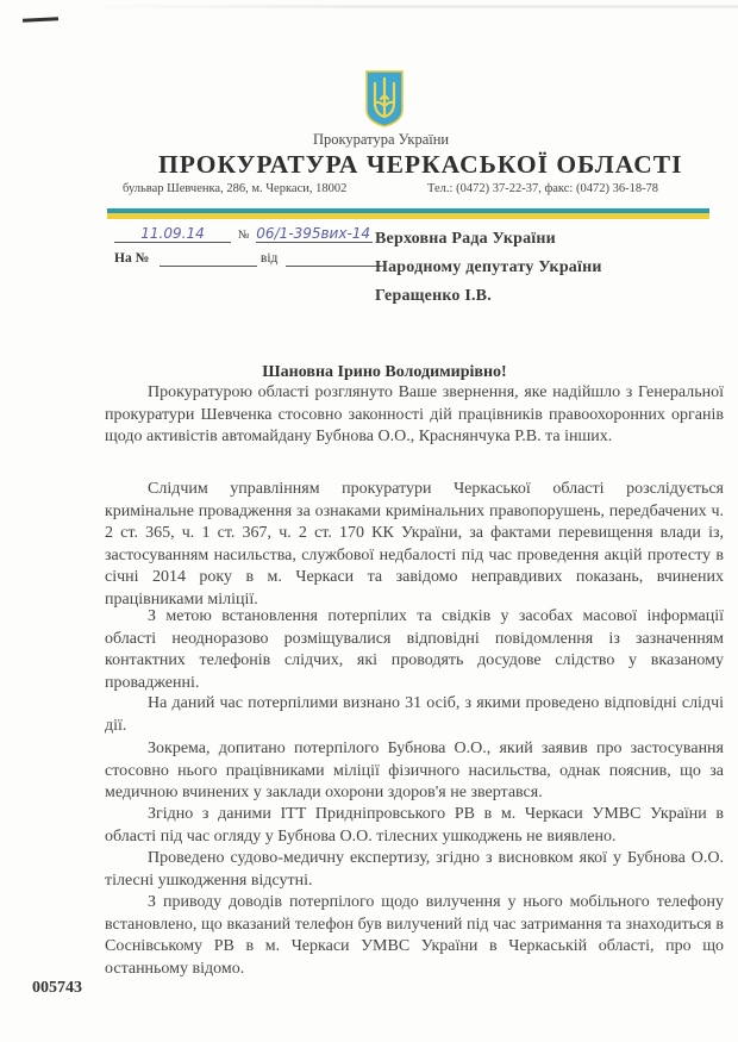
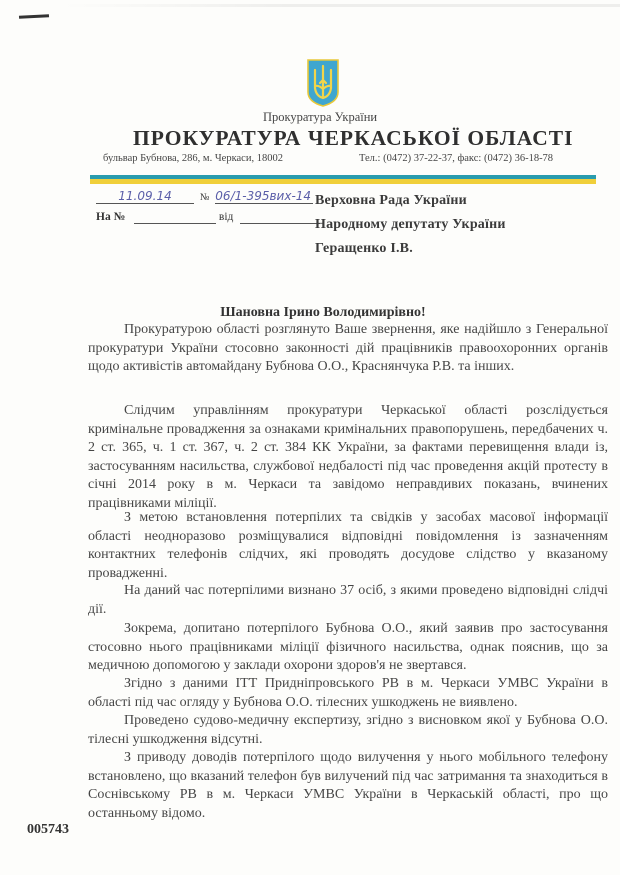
  Прокуратура України
  ПРОКУРАТУРА ЧЕРКАСЬКОЇ ОБЛАСТІ
- бульвар Шевченка, 286, м. Черкаси, 18002
+ бульвар Бубнова, 286, м. Черкаси, 18002
  Тел.: (0472) 37-22-37, факс: (0472) 36-18-78
  11.09.14 № 06/1-395вих-14
  На № від
  Верховна Рада України
  Народному депутату України
  Геращенко І.В.
  Шановна Ірино Володимирівно!
- Прокуратурою області розглянуто Ваше звернення, яке надійшло з Генеральної прокуратури Шевченка стосовно законності дій працівників правоохоронних органів щодо активістів автомайдану Бубнова О.О., Краснянчука Р.В. та інших.
+ Прокуратурою області розглянуто Ваше звернення, яке надійшло з Генеральної прокуратури України стосовно законності дій працівників правоохоронних органів щодо активістів автомайдану Бубнова О.О., Краснянчука Р.В. та інших.
- Слідчим управлінням прокуратури Черкаської області розслідується кримінальне провадження за ознаками кримінальних правопорушень, передбачених ч. 2 ст. 365, ч. 1 ст. 367, ч. 2 ст. 170 КК України, за фактами перевищення влади із, застосуванням насильства, службової недбалості під час проведення акцій протесту в січні 2014 року в м. Черкаси та завідомо неправдивих показань, вчинених працівниками міліції.
+ Слідчим управлінням прокуратури Черкаської області розслідується кримінальне провадження за ознаками кримінальних правопорушень, передбачених ч. 2 ст. 365, ч. 1 ст. 367, ч. 2 ст. 384 КК України, за фактами перевищення влади із, застосуванням насильства, службової недбалості під час проведення акцій протесту в січні 2014 року в м. Черкаси та завідомо неправдивих показань, вчинених працівниками міліції.
  З метою встановлення потерпілих та свідків у засобах масової інформації області неодноразово розміщувалися відповідні повідомлення із зазначенням контактних телефонів слідчих, які проводять досудове слідство у вказаному провадженні.
- На даний час потерпілими визнано 31 осіб, з якими проведено відповідні слідчі дії.
+ На даний час потерпілими визнано 37 осіб, з якими проведено відповідні слідчі дії.
- Зокрема, допитано потерпілого Бубнова О.О., який заявив про застосування стосовно нього працівниками міліції фізичного насильства, однак пояснив, що за медичною вчинених у заклади охорони здоров'я не звертався.
+ Зокрема, допитано потерпілого Бубнова О.О., який заявив про застосування стосовно нього працівниками міліції фізичного насильства, однак пояснив, що за медичною допомогою у заклади охорони здоров'я не звертався.
  Згідно з даними ІТТ Придніпровського РВ в м. Черкаси УМВС України в області під час огляду у Бубнова О.О. тілесних ушкоджень не виявлено.
  Проведено судово-медичну експертизу, згідно з висновком якої у Бубнова О.О. тілесні ушкодження відсутні.
  З приводу доводів потерпілого щодо вилучення у нього мобільного телефону встановлено, що вказаний телефон був вилучений під час затримання та знаходиться в Соснівському РВ в м. Черкаси УМВС України в Черкаській області, про що останньому відомо.
  005743
